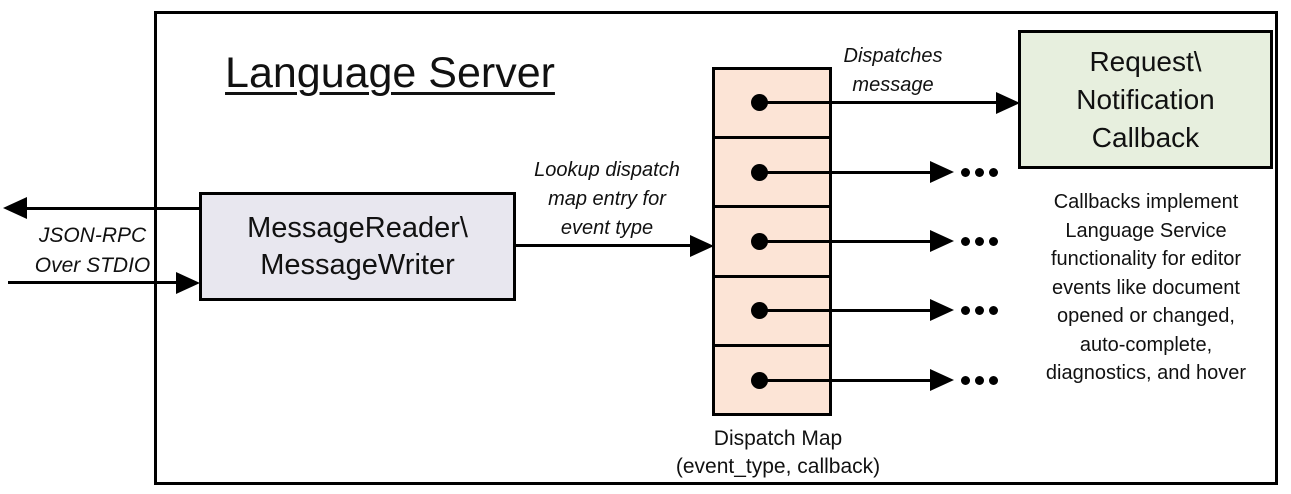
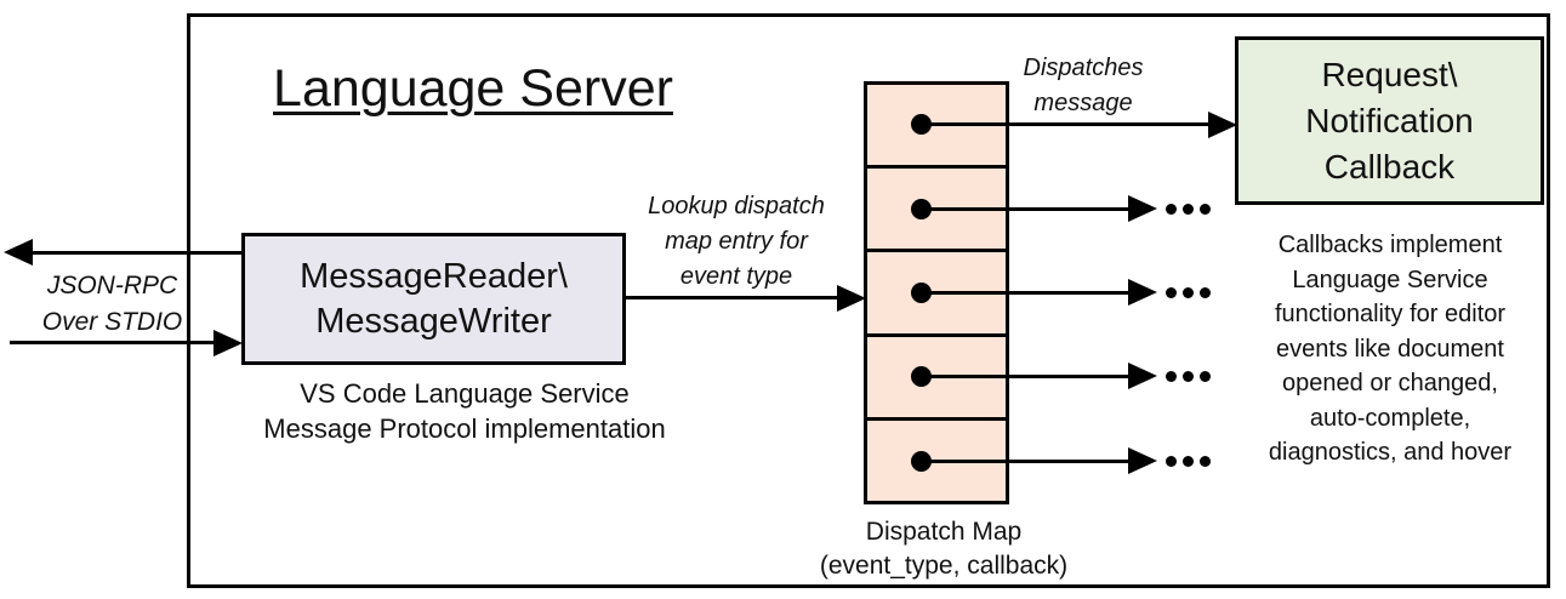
  Language Server
  JSON-RPC
  Over STDIO
  MessageReader\
  MessageWriter
+ VS Code Language Service
+ Message Protocol implementation
  Lookup dispatch
  map entry for
  event type
  Dispatch Map
  (event_type, callback)
  Dispatches
  message
  Request\
  Notification
  Callback
  Callbacks implement
  Language Service
  functionality for editor
  events like document
  opened or changed,
  auto-complete,
  diagnostics, and hover
